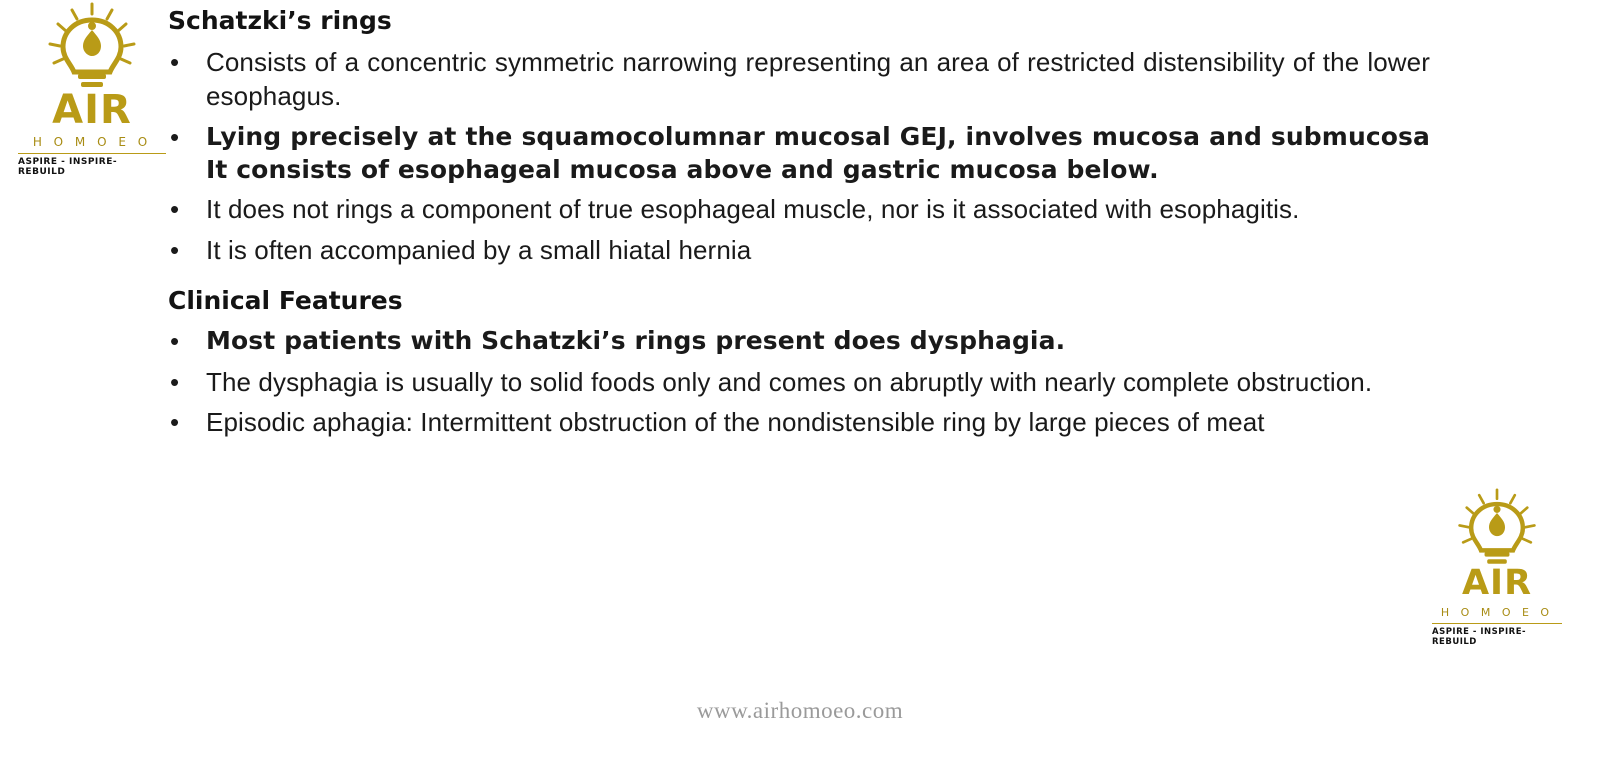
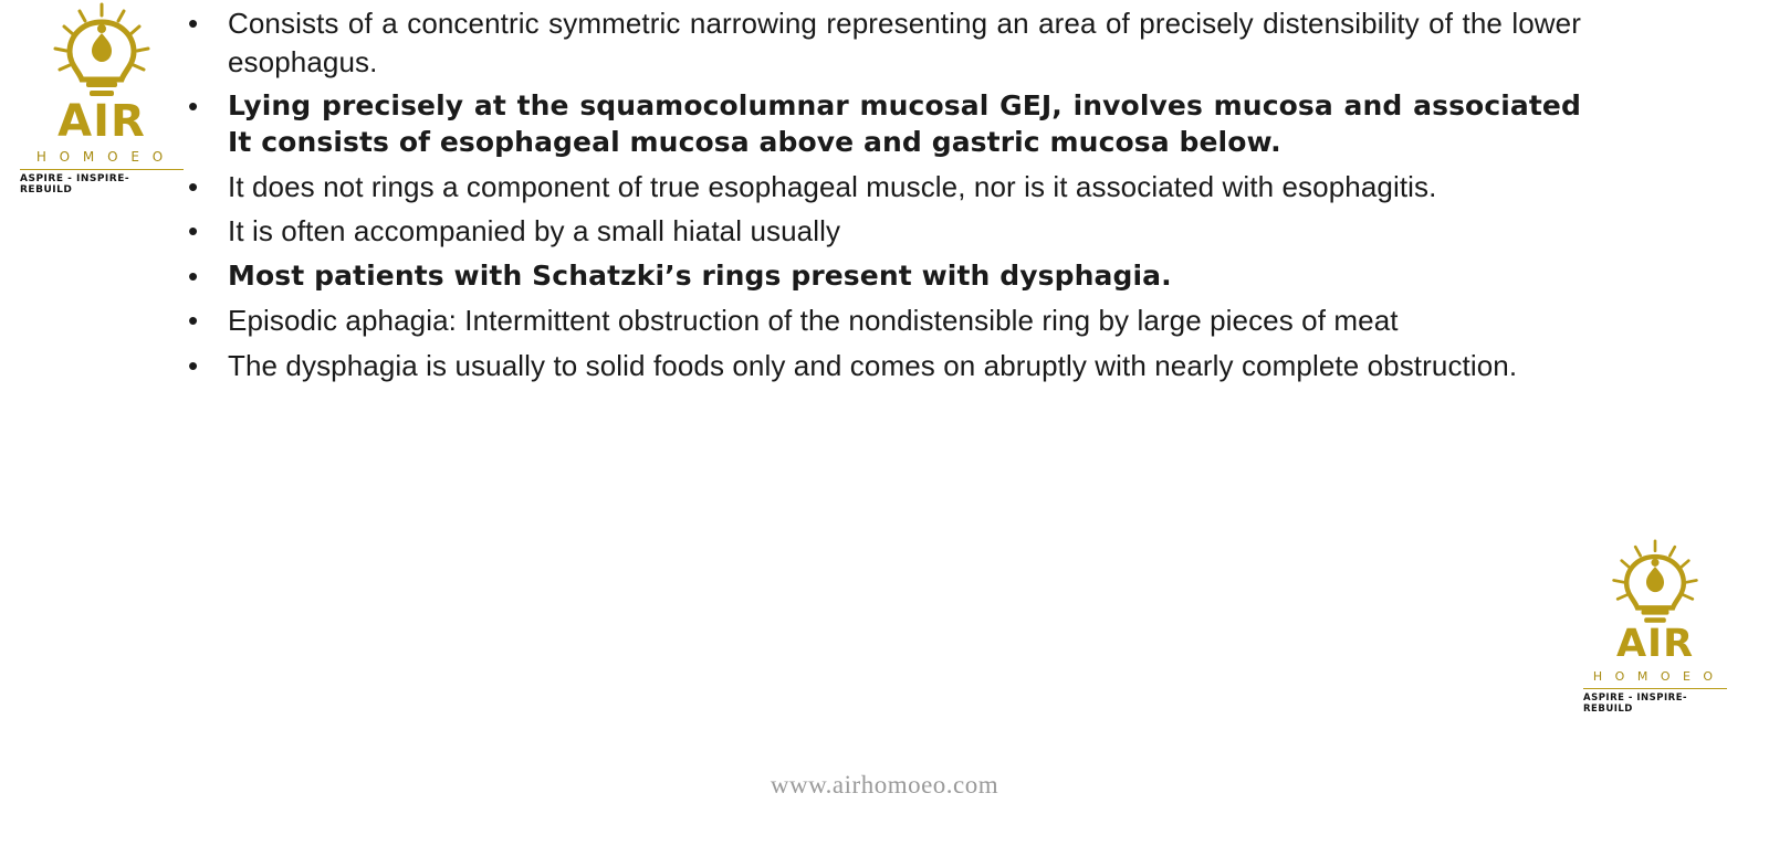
  AIR
  H O M O E O
  ASPIRE - INSPIRE- REBUILD
- Schatzki’s rings
  •
- Consists of a concentric symmetric narrowing representing an area of restricted distensibility of the lower esophagus.
+ Consists of a concentric symmetric narrowing representing an area of precisely distensibility of the lower esophagus.
  •
- Lying precisely at the squamocolumnar mucosal GEJ, involves mucosa and submucosa It consists of esophageal mucosa above and gastric mucosa below.
+ Lying precisely at the squamocolumnar mucosal GEJ, involves mucosa and associated It consists of esophageal mucosa above and gastric mucosa below.
  •
  It does not rings a component of true esophageal muscle, nor is it associated with esophagitis.
  •
- It is often accompanied by a small hiatal hernia
+ It is often accompanied by a small hiatal usually
- Clinical Features
  •
- Most patients with Schatzki’s rings present does dysphagia.
+ Most patients with Schatzki’s rings present with dysphagia.
  •
- The dysphagia is usually to solid foods only and comes on abruptly with nearly complete obstruction.
+ Episodic aphagia: Intermittent obstruction of the nondistensible ring by large pieces of meat
  •
- Episodic aphagia: Intermittent obstruction of the nondistensible ring by large pieces of meat
+ The dysphagia is usually to solid foods only and comes on abruptly with nearly complete obstruction.
  AIR
  H O M O E O
  ASPIRE - INSPIRE- REBUILD
  www.airhomoeo.com
